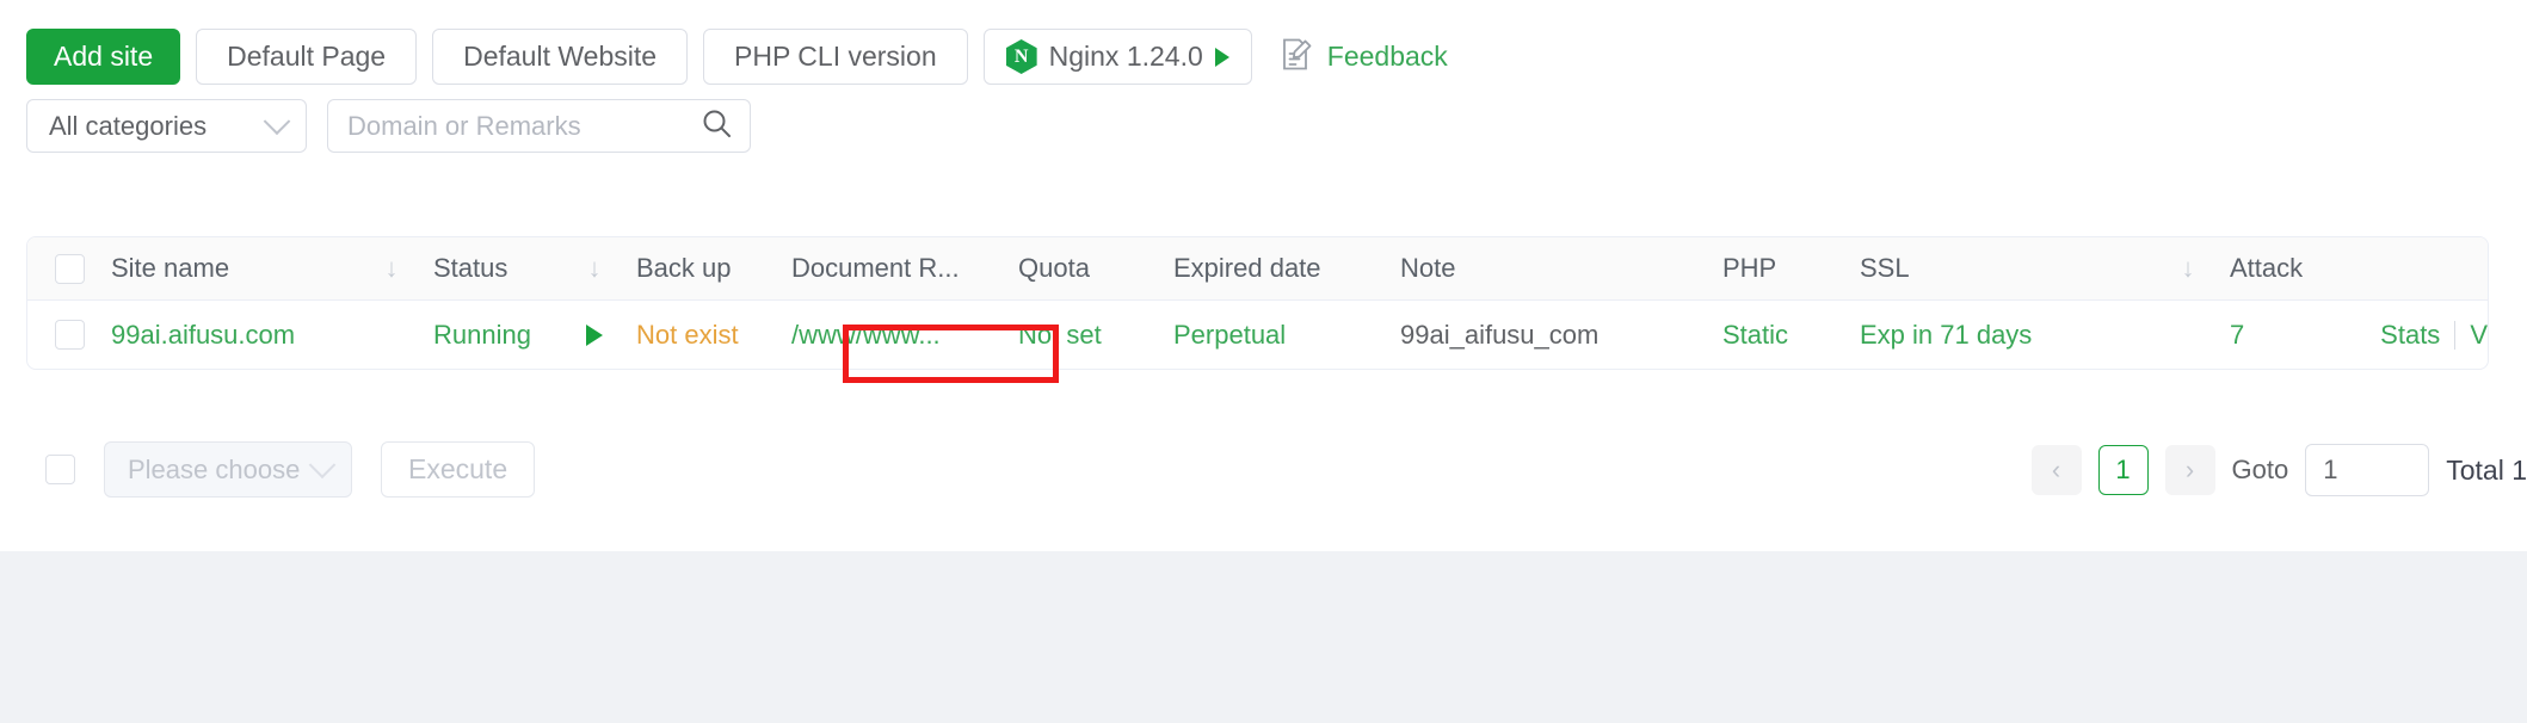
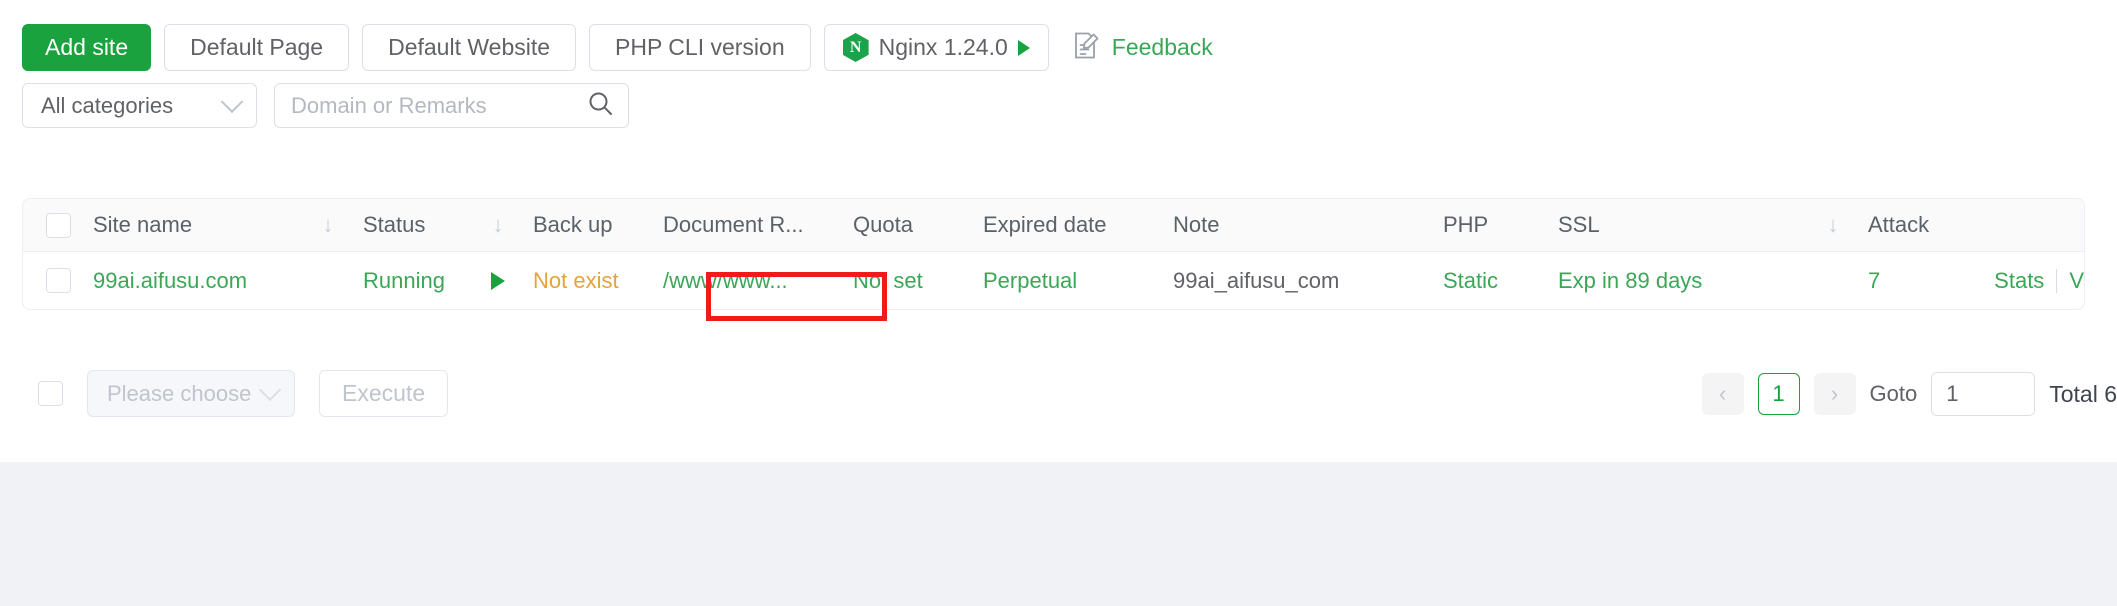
  Add site
  Default Page
  Default Website
  PHP CLI version
  N
  Nginx 1.24.0
  Feedback
  All categories
  Domain or Remarks
  Site name
  ↓
  Status
  ↓
  Back up
  Document R...
  Quota
  Expired date
  Note
  PHP
  SSL
  ↓
  Attack
  99ai.aifusu.com
  Running
  Not exist
  /www/www...
  Not set
  Perpetual
  99ai_aifusu_com
  Static
- Exp in 71 days
+ Exp in 89 days
  7
  Stats
  V
  Please choose
  Execute
  ‹
  1
  ›
  Goto
  1
- Total 1
+ Total 6
